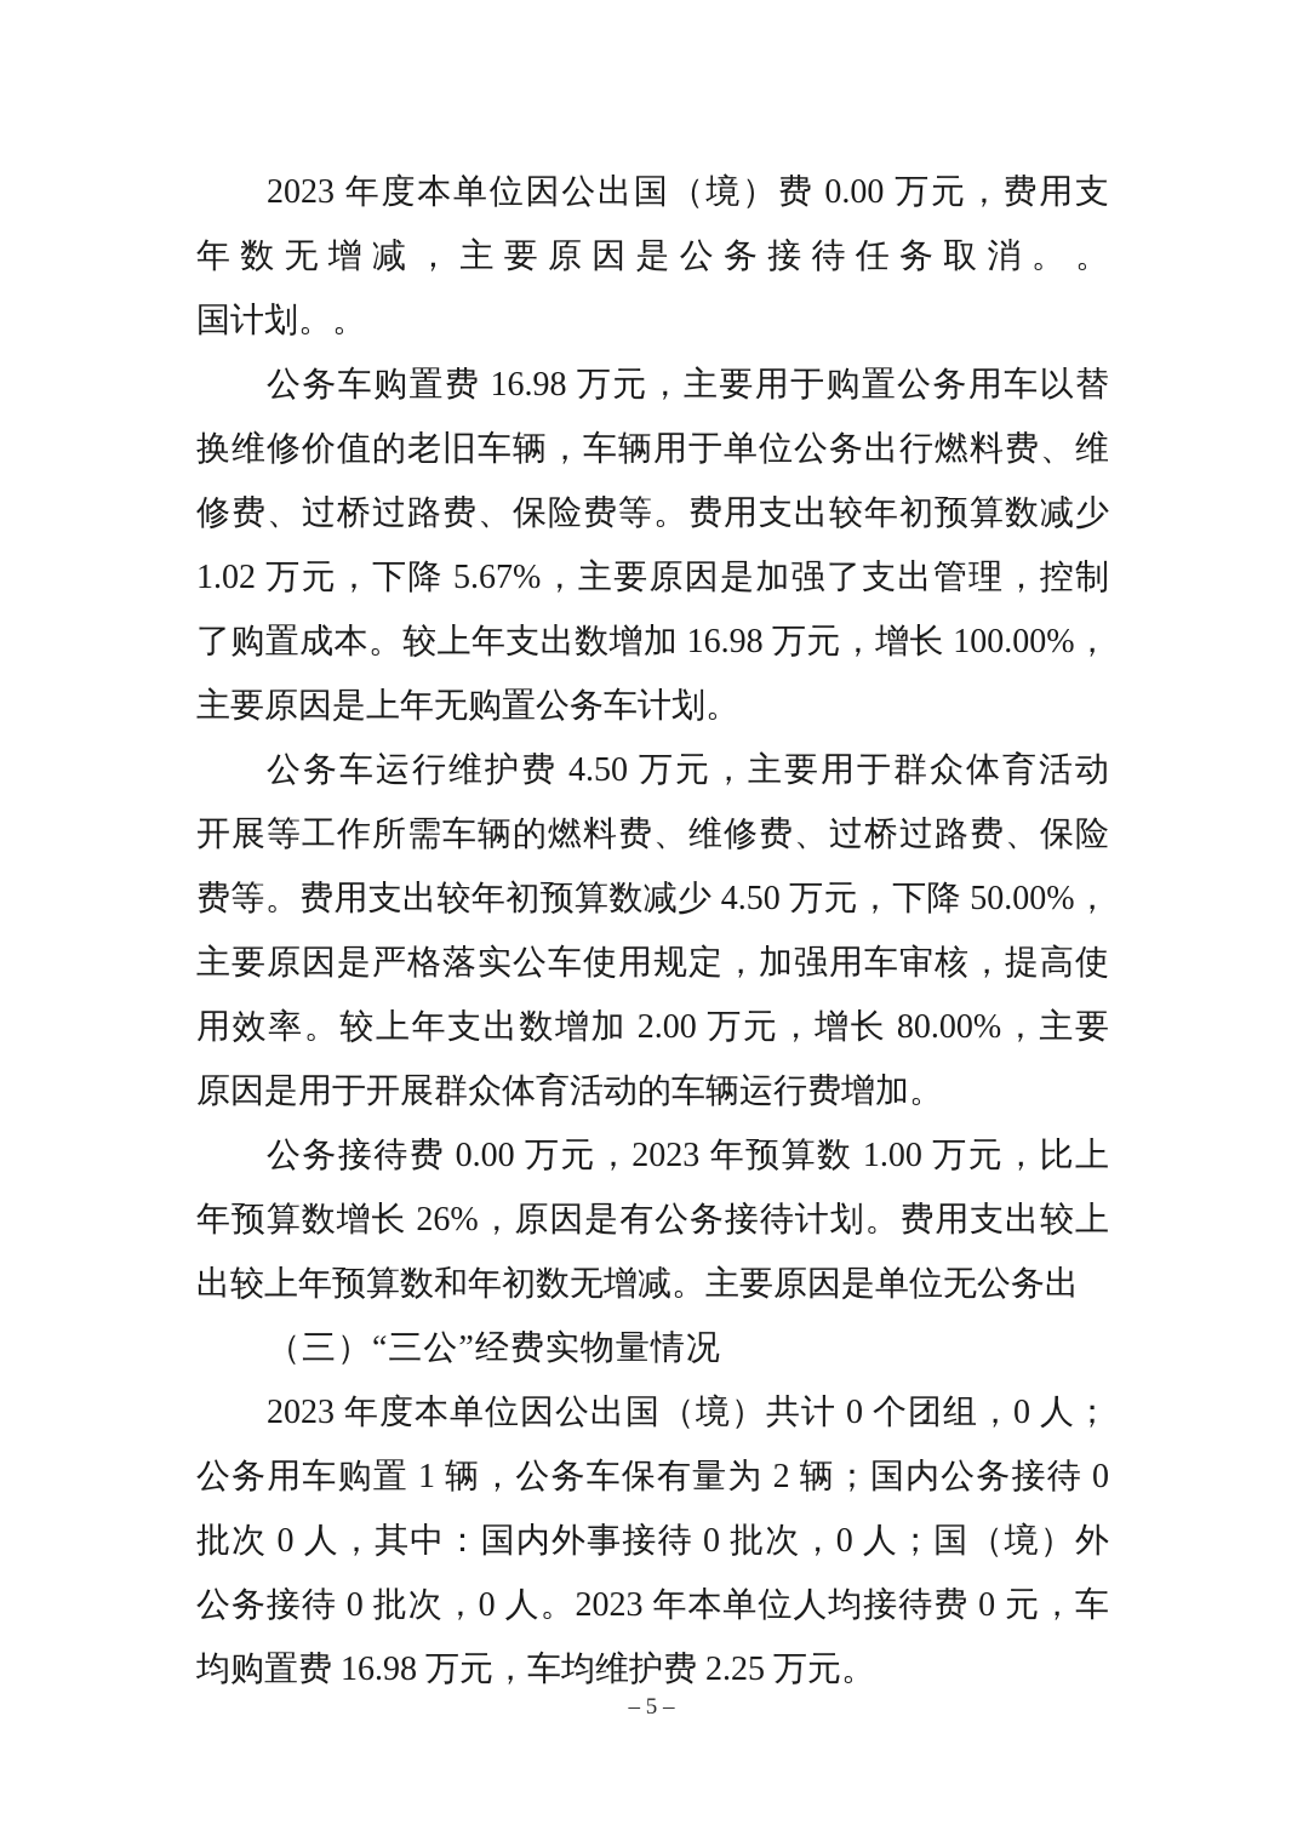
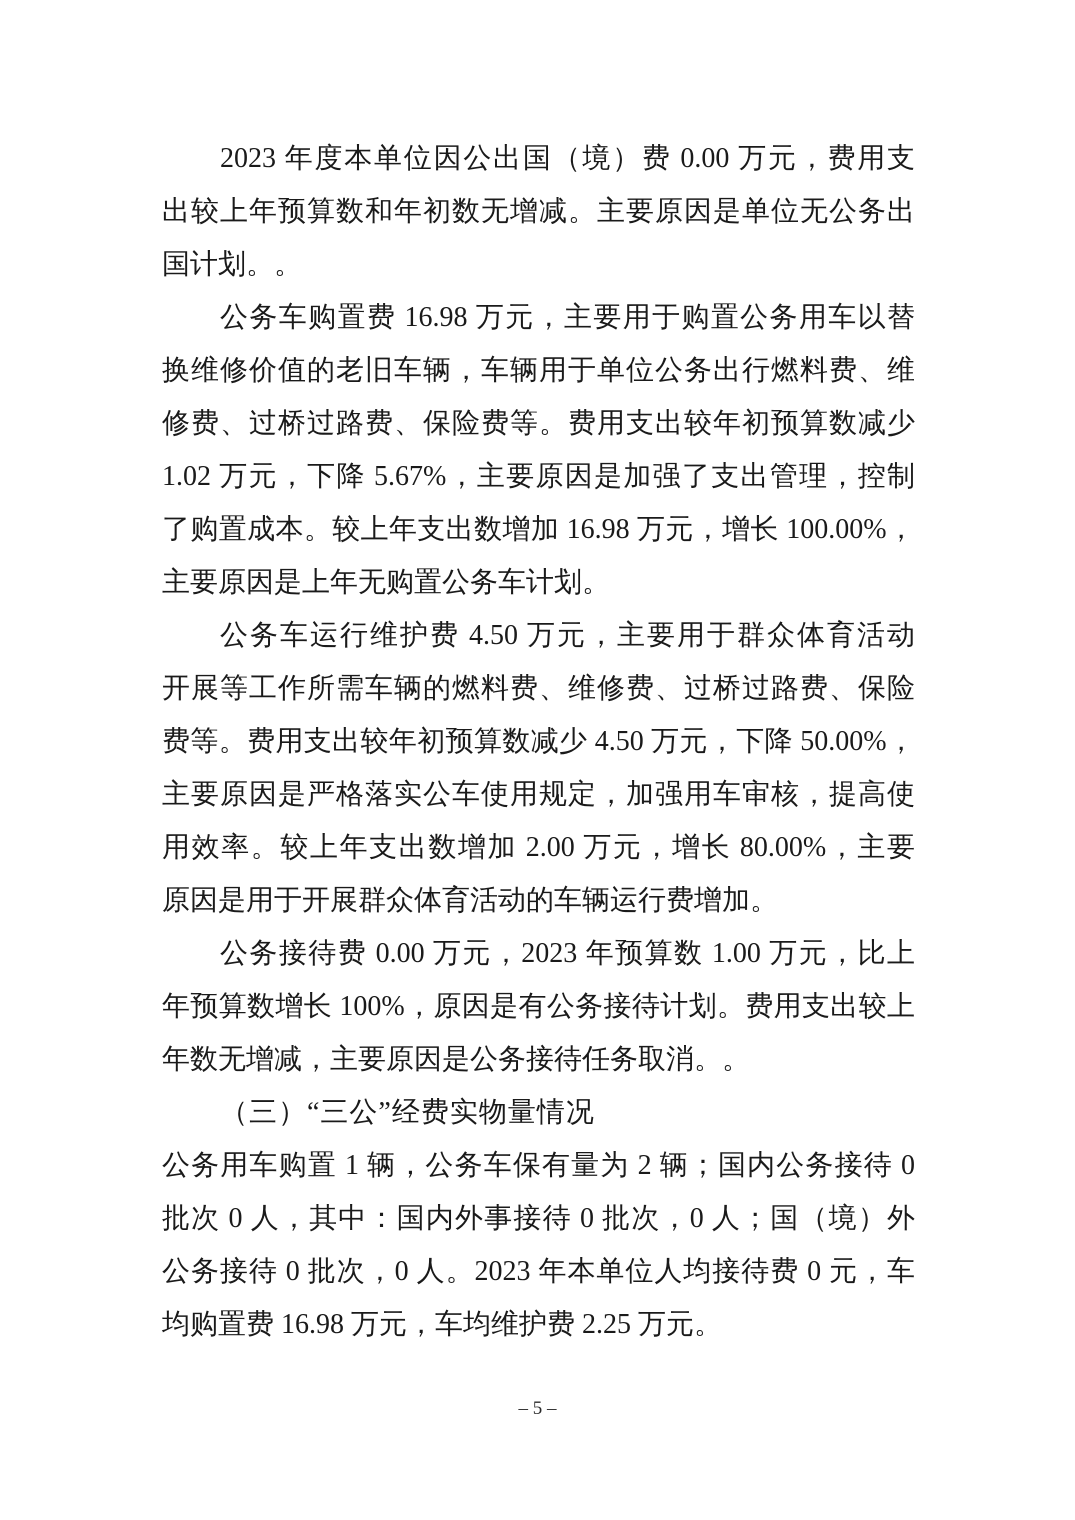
  2023 年度本单位因公出国（境）费 0.00 万元，费用支
- 年数无增减，主要原因是公务接待任务取消。。
+ 出较上年预算数和年初数无增减。主要原因是单位无公务出
  国计划。。
  公务车购置费 16.98 万元，主要用于购置公务用车以替
  换维修价值的老旧车辆，车辆用于单位公务出行燃料费、维
  修费、过桥过路费、保险费等。费用支出较年初预算数减少
  1.02 万元，下降 5.67%，主要原因是加强了支出管理，控制
  了购置成本。较上年支出数增加 16.98 万元，增长 100.00%，
  主要原因是上年无购置公务车计划。
  公务车运行维护费 4.50 万元，主要用于群众体育活动
  开展等工作所需车辆的燃料费、维修费、过桥过路费、保险
  费等。费用支出较年初预算数减少 4.50 万元，下降 50.00%，
  主要原因是严格落实公车使用规定，加强用车审核，提高使
  用效率。较上年支出数增加 2.00 万元，增长 80.00%，主要
  原因是用于开展群众体育活动的车辆运行费增加。
  公务接待费 0.00 万元，2023 年预算数 1.00 万元，比上
- 年预算数增长 26%，原因是有公务接待计划。费用支出较上
+ 年预算数增长 100%，原因是有公务接待计划。费用支出较上
- 出较上年预算数和年初数无增减。主要原因是单位无公务出
+ 年数无增减，主要原因是公务接待任务取消。。
  （三）“三公”经费实物量情况
- 2023 年度本单位因公出国（境）共计 0 个团组，0 人；
  公务用车购置 1 辆，公务车保有量为 2 辆；国内公务接待 0
  批次 0 人，其中：国内外事接待 0 批次，0 人；国（境）外
  公务接待 0 批次，0 人。2023 年本单位人均接待费 0 元，车
  均购置费 16.98 万元，车均维护费 2.25 万元。
  – 5 –
